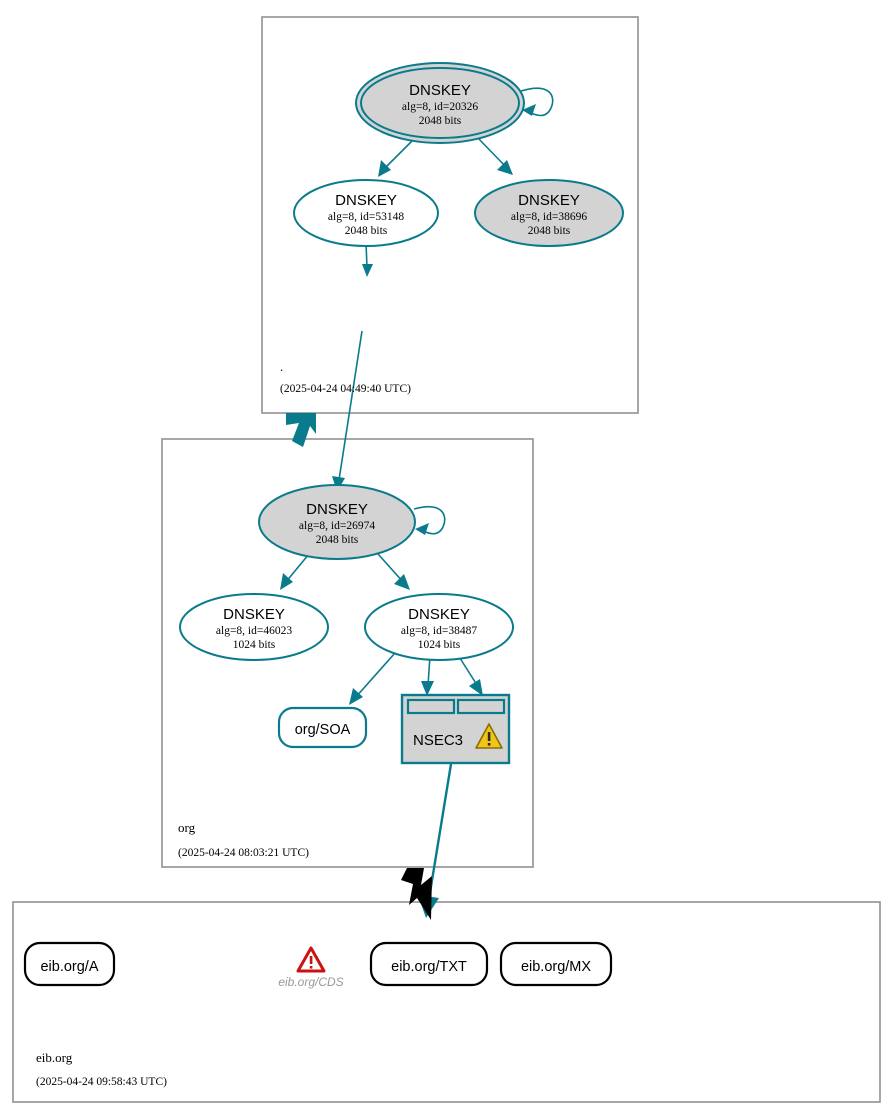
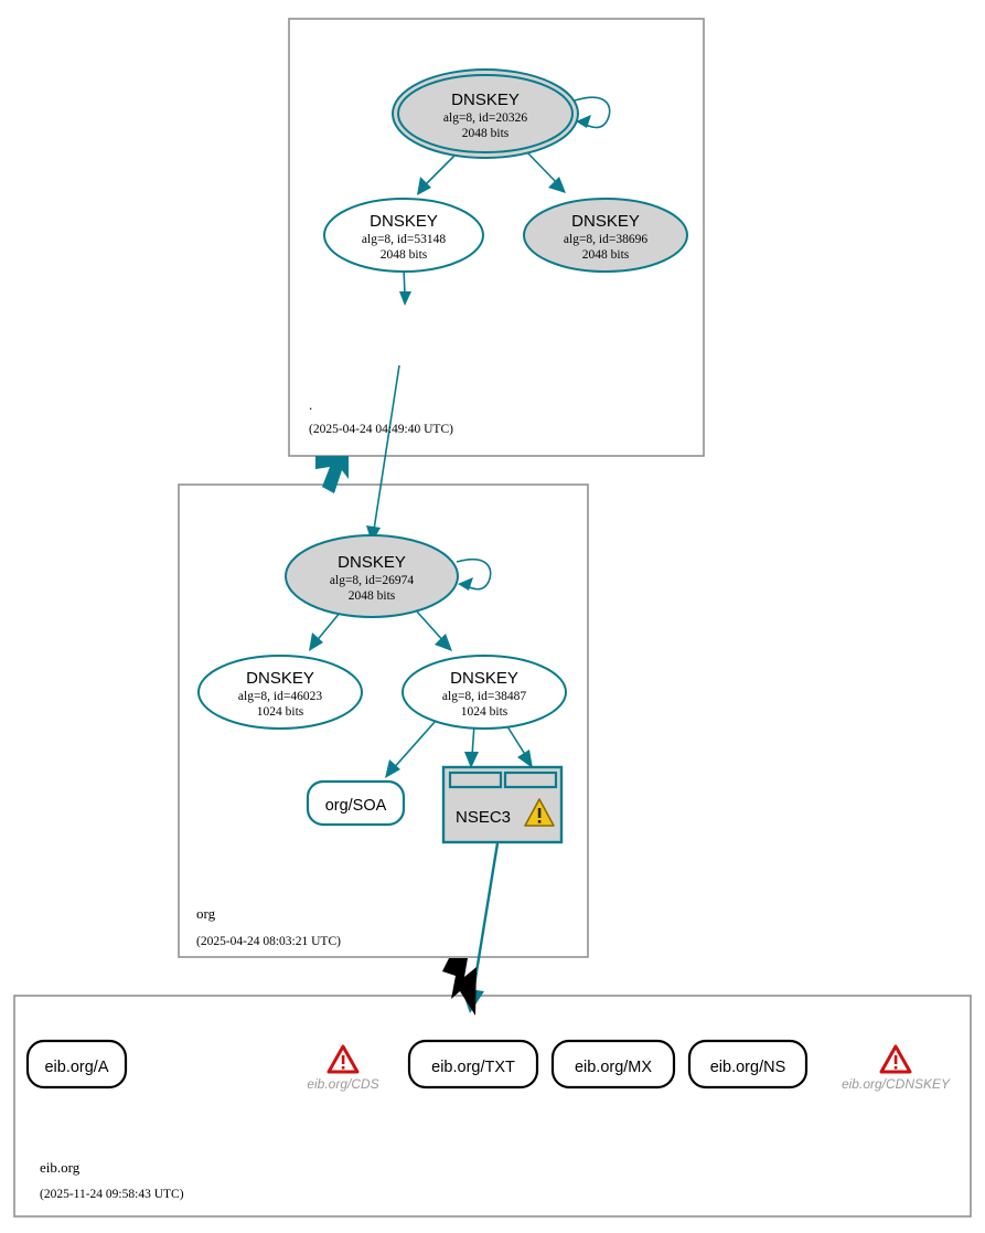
  DNSKEY
  alg=8, id=20326
  2048 bits
  DNSKEY
  alg=8, id=53148
  2048 bits
  DNSKEY
  alg=8, id=38696
  2048 bits
  .
  (2025-04-24 04:49:40 UTC)
  DNSKEY
  alg=8, id=26974
  2048 bits
  DNSKEY
  alg=8, id=46023
  1024 bits
  DNSKEY
  alg=8, id=38487
  1024 bits
  org/SOA
  NSEC3
  org
  (2025-04-24 08:03:21 UTC)
  eib.org/A
  eib.org/CDS
  eib.org/TXT
  eib.org/MX
+ eib.org/NS
+ eib.org/CDNSKEY
  eib.org
- (2025-04-24 09:58:43 UTC)
+ (2025-11-24 09:58:43 UTC)
